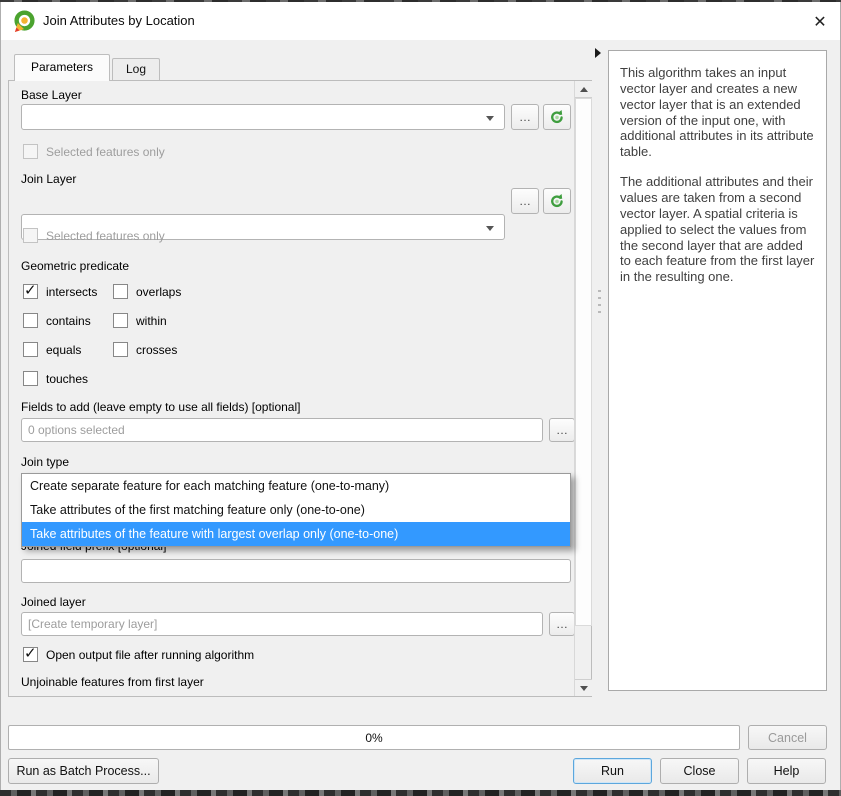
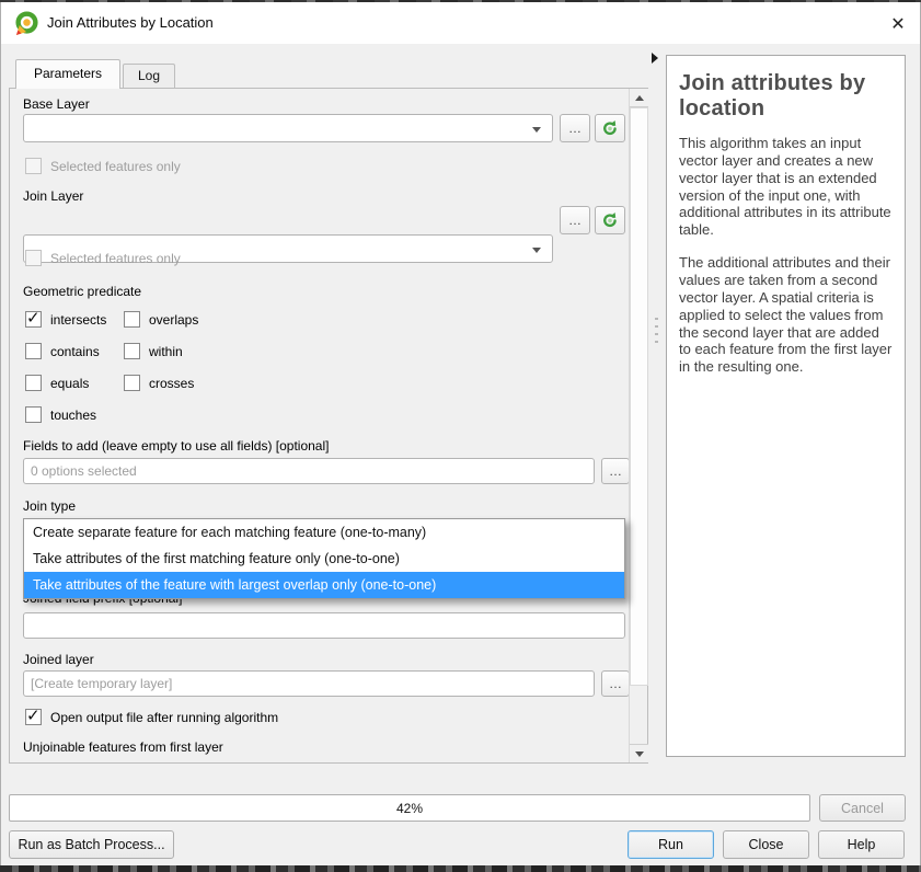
  Join Attributes by Location
  ✕
  Parameters
  Log
  Base Layer
  …
  Selected features only
  Join Layer
  …
  Selected features only
  Geometric predicate
  ✓
  intersects
  overlaps
  contains
  within
  equals
  crosses
  touches
  Fields to add (leave empty to use all fields) [optional]
  0 options selected
  …
  Join type
  Create separate feature for each matching feature (one-to-many)
  Take attributes of the first matching feature only (one-to-one)
  Take attributes of the feature with largest overlap only (one-to-one)
  Joined layer
  [Create temporary layer]
  …
  ✓
  Open output file after running algorithm
  Unjoinable features from first layer
+ Join attributes by location
  This algorithm takes an input vector layer and creates a new vector layer that is an extended version of the input one, with additional attributes in its attribute table.
  The additional attributes and their values are taken from a second vector layer. A spatial criteria is applied to select the values from the second layer that are added to each feature from the first layer in the resulting one.
- 0%
+ 42%
  Cancel
  Run as Batch Process...
  Run
  Close
  Help
